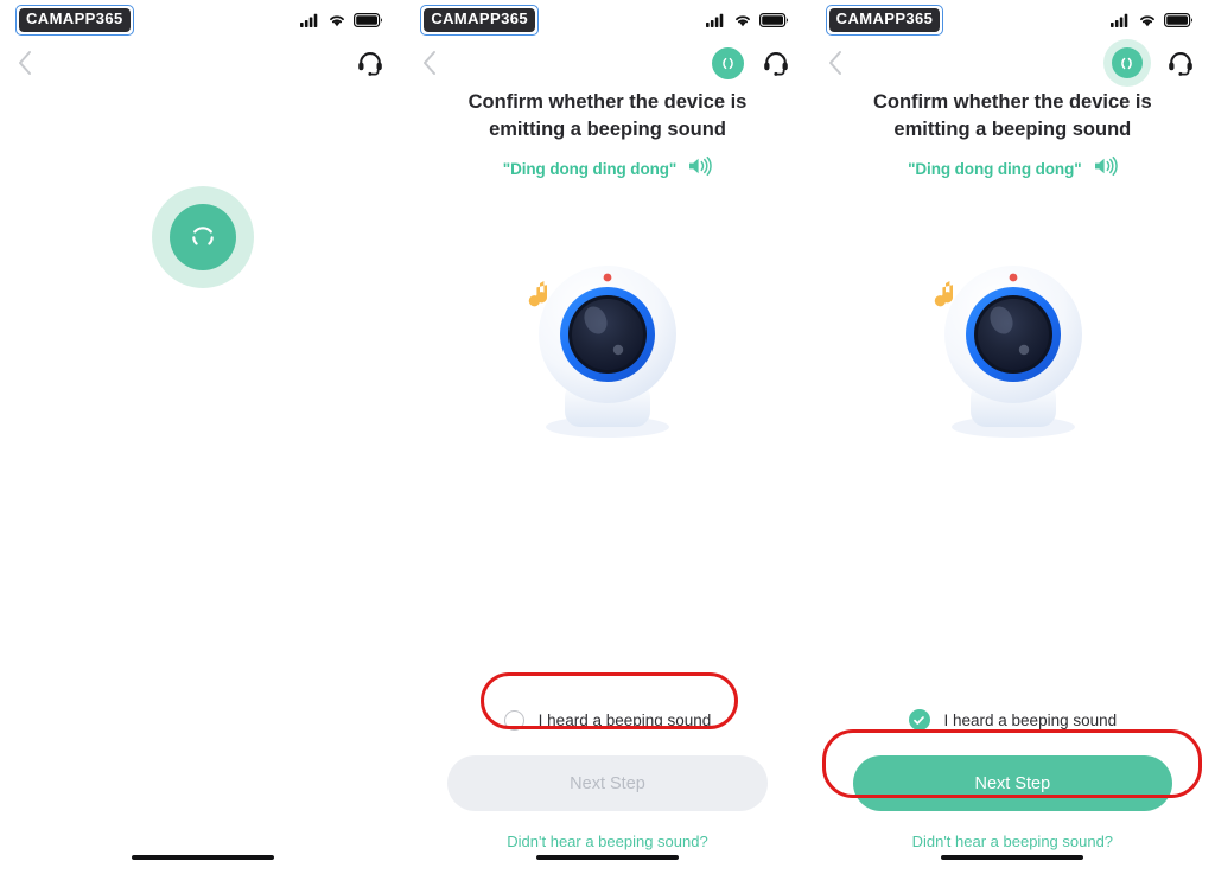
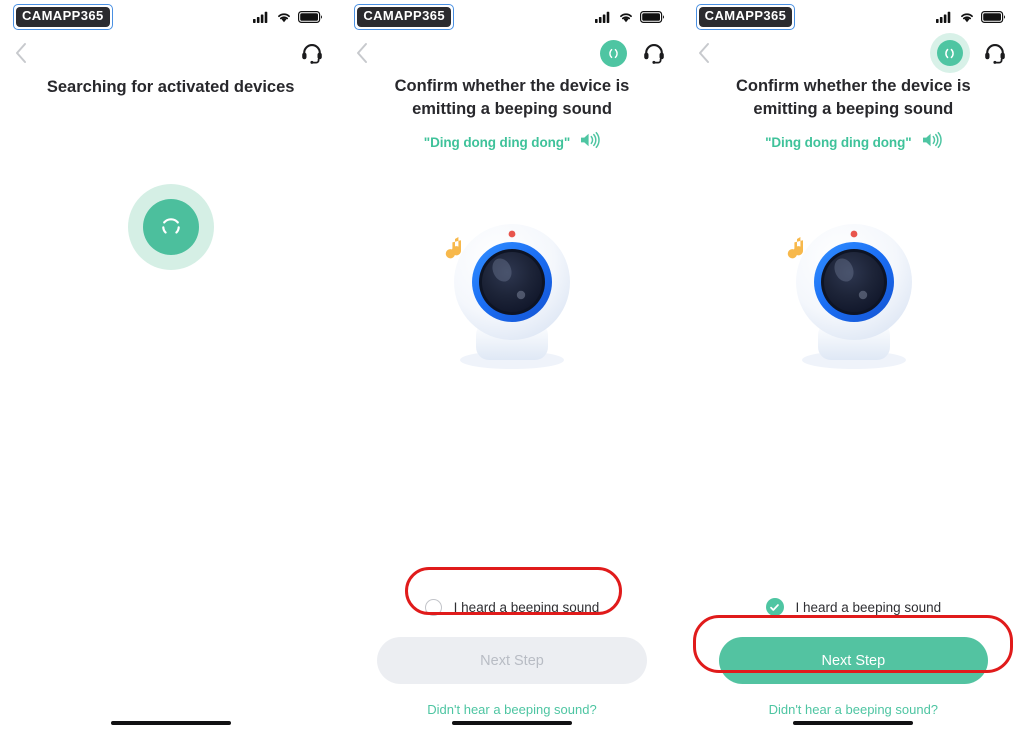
  CAMAPP365
+ Searching for activated devices
  CAMAPP365
  Confirm whether the device is emitting a beeping sound
  "Ding dong ding dong"
  I heard a beeping sound
  Next Step
  Didn't hear a beeping sound?
  CAMAPP365
  Confirm whether the device is emitting a beeping sound
  "Ding dong ding dong"
  I heard a beeping sound
  Next Step
  Didn't hear a beeping sound?
